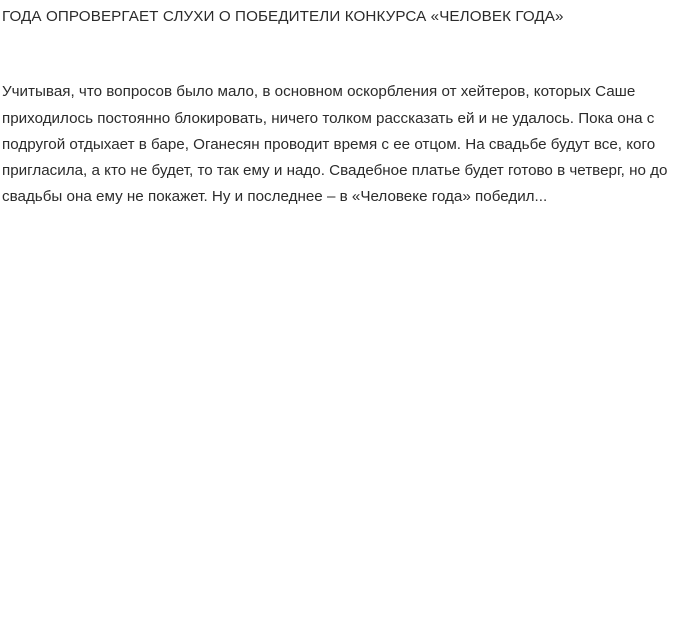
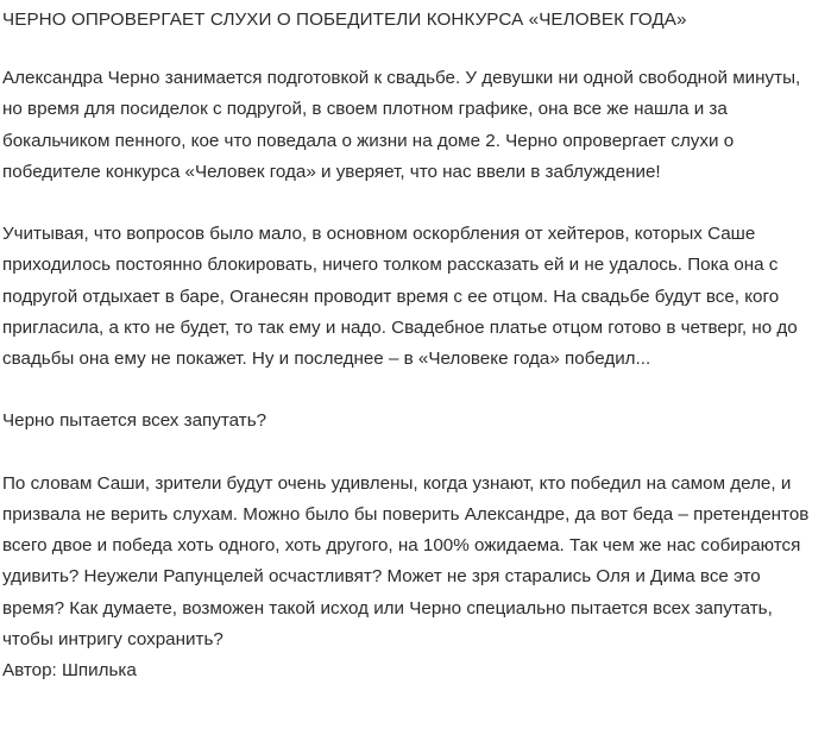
- ГОДА ОПРОВЕРГАЕТ СЛУХИ О ПОБЕДИТЕЛИ КОНКУРСА «ЧЕЛОВЕК ГОДА»
+ ЧЕРНО ОПРОВЕРГАЕТ СЛУХИ О ПОБЕДИТЕЛИ КОНКУРСА «ЧЕЛОВЕК ГОДА»
+ Александра Черно занимается подготовкой к свадьбе. У девушки ни одной свободной минуты, но время для посиделок с подругой, в своем плотном графике, она все же нашла и за бокальчиком пенного, кое что поведала о жизни на доме 2. Черно опровергает слухи о победителе конкурса «Человек года» и уверяет, что нас ввели в заблуждение!
- Учитывая, что вопросов было мало, в основном оскорбления от хейтеров, которых Саше приходилось постоянно блокировать, ничего толком рассказать ей и не удалось. Пока она с подругой отдыхает в баре, Оганесян проводит время с ее отцом. На свадьбе будут все, кого пригласила, а кто не будет, то так ему и надо. Свадебное платье будет готово в четверг, но до свадьбы она ему не покажет. Ну и последнее – в «Человеке года» победил...
+ Учитывая, что вопросов было мало, в основном оскорбления от хейтеров, которых Саше приходилось постоянно блокировать, ничего толком рассказать ей и не удалось. Пока она с подругой отдыхает в баре, Оганесян проводит время с ее отцом. На свадьбе будут все, кого пригласила, а кто не будет, то так ему и надо. Свадебное платье отцом готово в четверг, но до свадьбы она ему не покажет. Ну и последнее – в «Человеке года» победил...
+ Черно пытается всех запутать?
+ По словам Саши, зрители будут очень удивлены, когда узнают, кто победил на самом деле, и призвала не верить слухам. Можно было бы поверить Александре, да вот беда – претендентов всего двое и победа хоть одного, хоть другого, на 100% ожидаема. Так чем же нас собираются удивить? Неужели Рапунцелей осчастливят? Может не зря старались Оля и Дима все это время? Как думаете, возможен такой исход или Черно специально пытается всех запутать, чтобы интригу сохранить?
+ Автор: Шпилька
